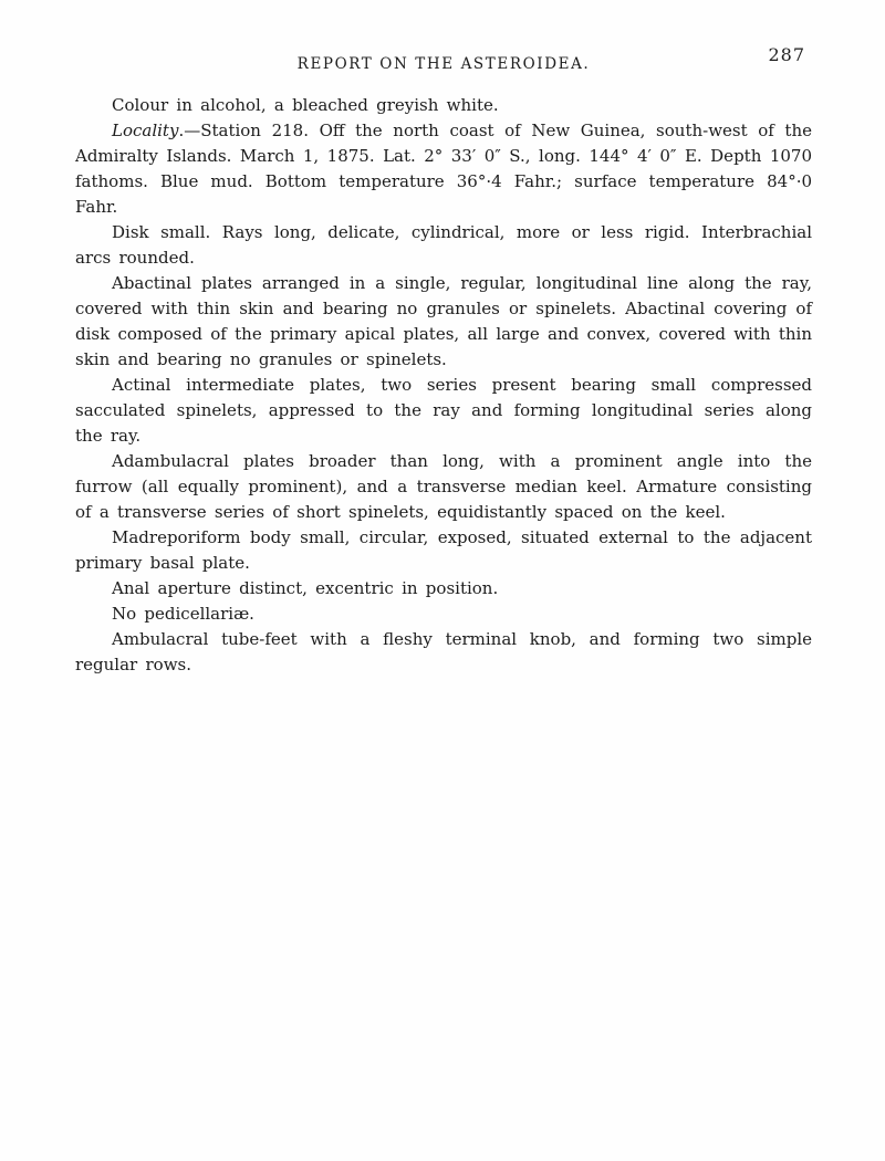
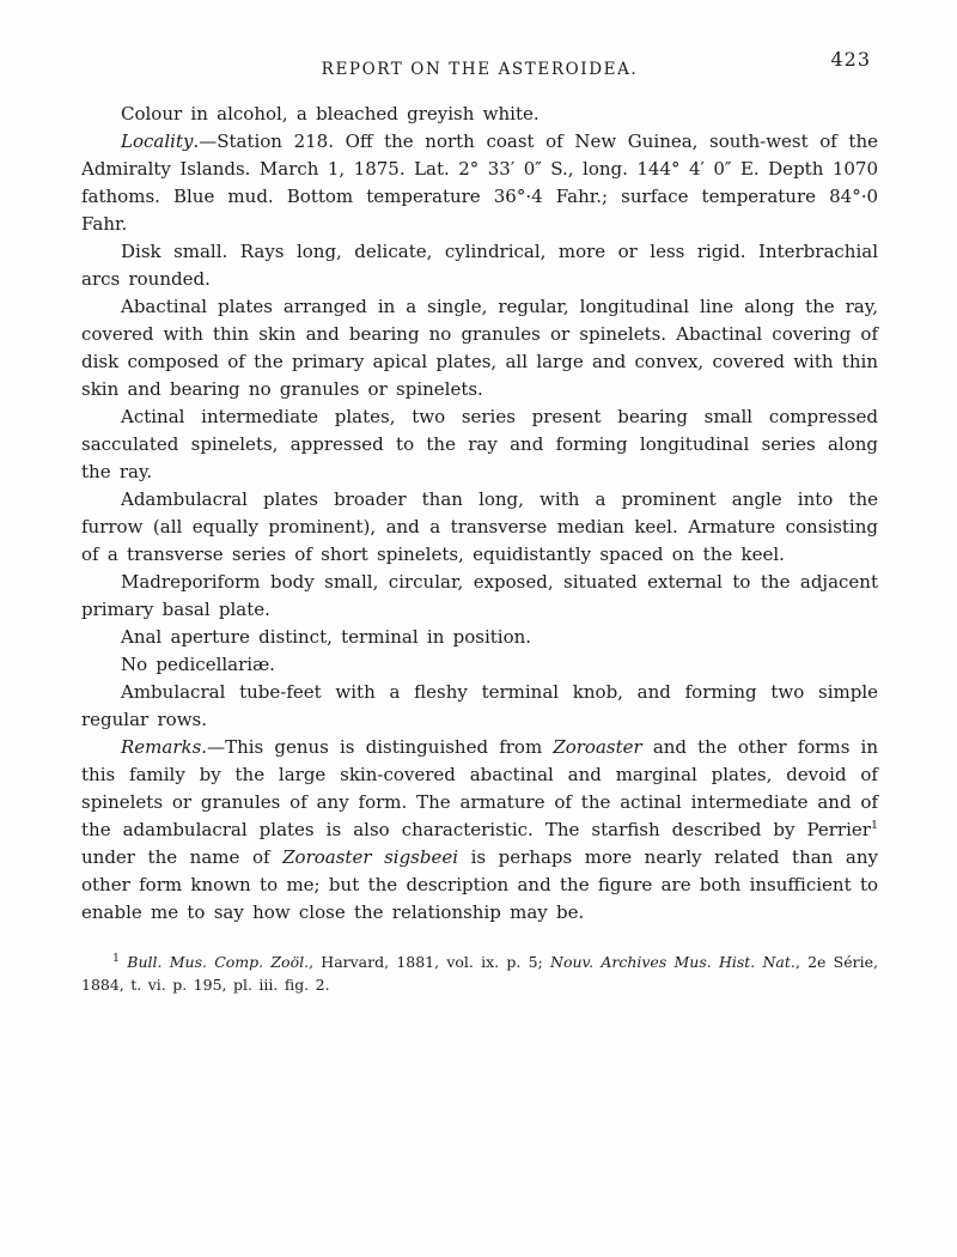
  REPORT ON THE ASTEROIDEA.
- 287
+ 423
  Colour in alcohol, a bleached greyish white.
  Locality.—Station 218. Off the north coast of New Guinea, south-west of the Admiralty Islands. March 1, 1875. Lat. 2° 33′ 0″ S., long. 144° 4′ 0″ E. Depth 1070 fathoms. Blue mud. Bottom temperature 36°·4 Fahr.; surface temperature 84°·0 Fahr.
  Disk small. Rays long, delicate, cylindrical, more or less rigid. Interbrachial arcs rounded.
  Abactinal plates arranged in a single, regular, longitudinal line along the ray, covered with thin skin and bearing no granules or spinelets. Abactinal covering of disk composed of the primary apical plates, all large and convex, covered with thin skin and bearing no granules or spinelets.
  Actinal intermediate plates, two series present bearing small compressed sacculated spinelets, appressed to the ray and forming longitudinal series along the ray.
  Adambulacral plates broader than long, with a prominent angle into the furrow (all equally prominent), and a transverse median keel. Armature consisting of a transverse series of short spinelets, equidistantly spaced on the keel.
  Madreporiform body small, circular, exposed, situated external to the adjacent primary basal plate.
- Anal aperture distinct, excentric in position.
+ Anal aperture distinct, terminal in position.
  No pedicellariæ.
  Ambulacral tube-feet with a fleshy terminal knob, and forming two simple regular rows.
+ Remarks.—This genus is distinguished from Zoroaster and the other forms in this family by the large skin-covered abactinal and marginal plates, devoid of spinelets or granules of any form. The armature of the actinal intermediate and of the adambulacral plates is also characteristic. The starfish described by Perrier1 under the name of Zoroaster sigsbeei is perhaps more nearly related than any other form known to me; but the description and the figure are both insufficient to enable me to say how close the relationship may be.
+ 1 Bull. Mus. Comp. Zoöl., Harvard, 1881, vol. ix. p. 5; Nouv. Archives Mus. Hist. Nat., 2e Série, 1884, t. vi. p. 195, pl. iii. fig. 2.
